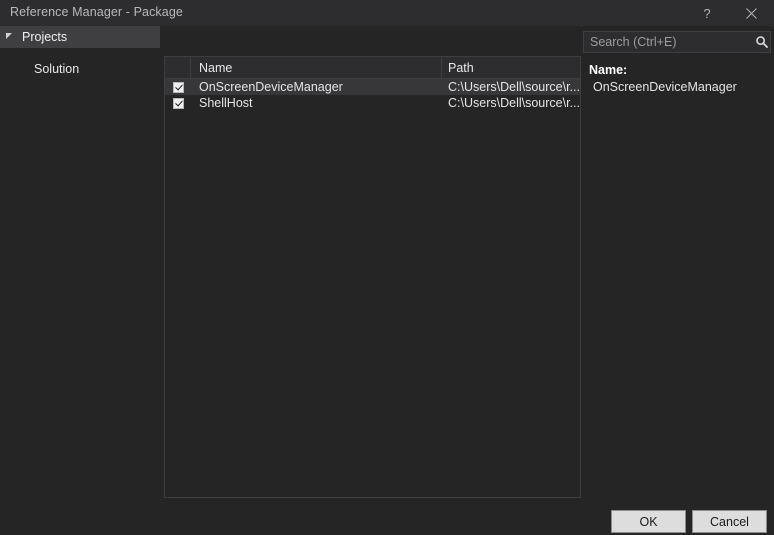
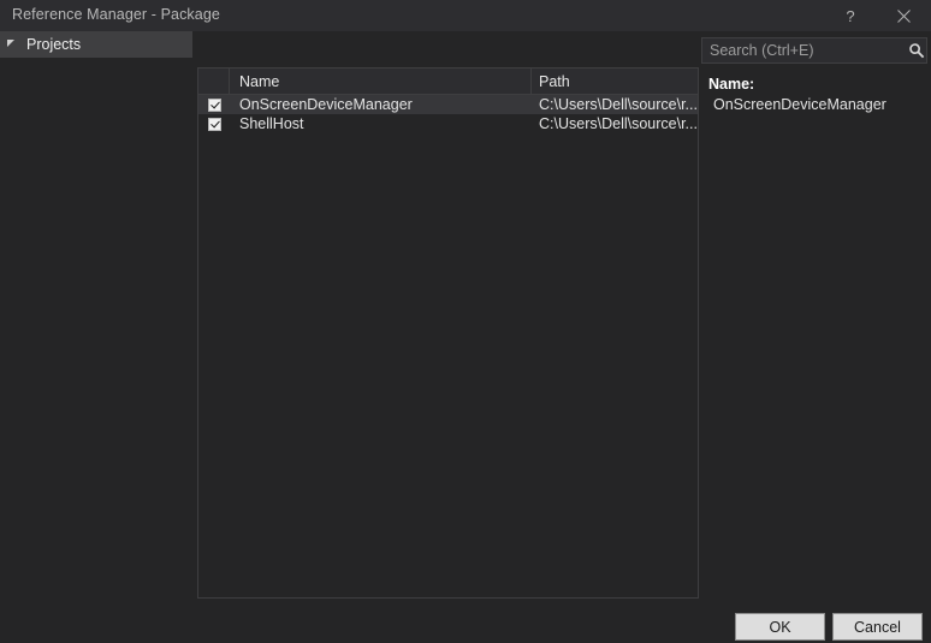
  Reference Manager - Package
  ?
  Projects
- Solution
  Name
  Path
  OnScreenDeviceManager
  C:\Users\Dell\source\r...
  ShellHost
  C:\Users\Dell\source\r...
  Search (Ctrl+E)
  Name:
  OnScreenDeviceManager
  OK
  Cancel
